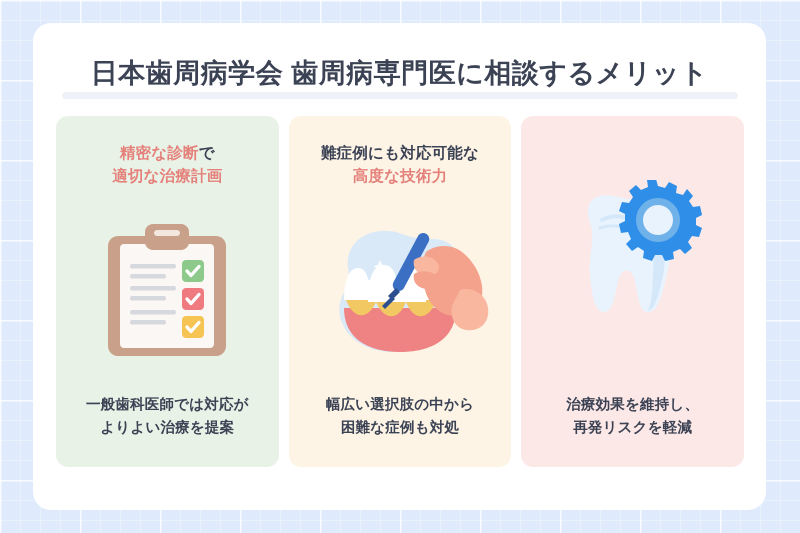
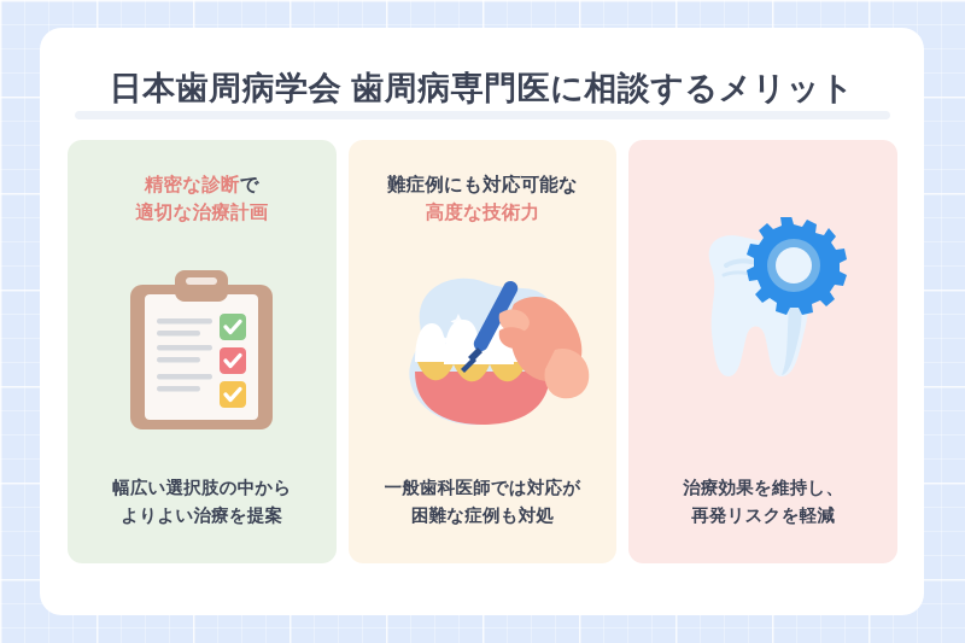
  日本歯周病学会 歯周病専門医に相談するメリット
  精密な診断で
  適切な治療計画
- 一般歯科医師では対応が
+ 幅広い選択肢の中から
  よりよい治療を提案
  難症例にも対応可能な
  高度な技術力
- 幅広い選択肢の中から
+ 一般歯科医師では対応が
  困難な症例も対処
  治療効果を維持し、
  再発リスクを軽減
